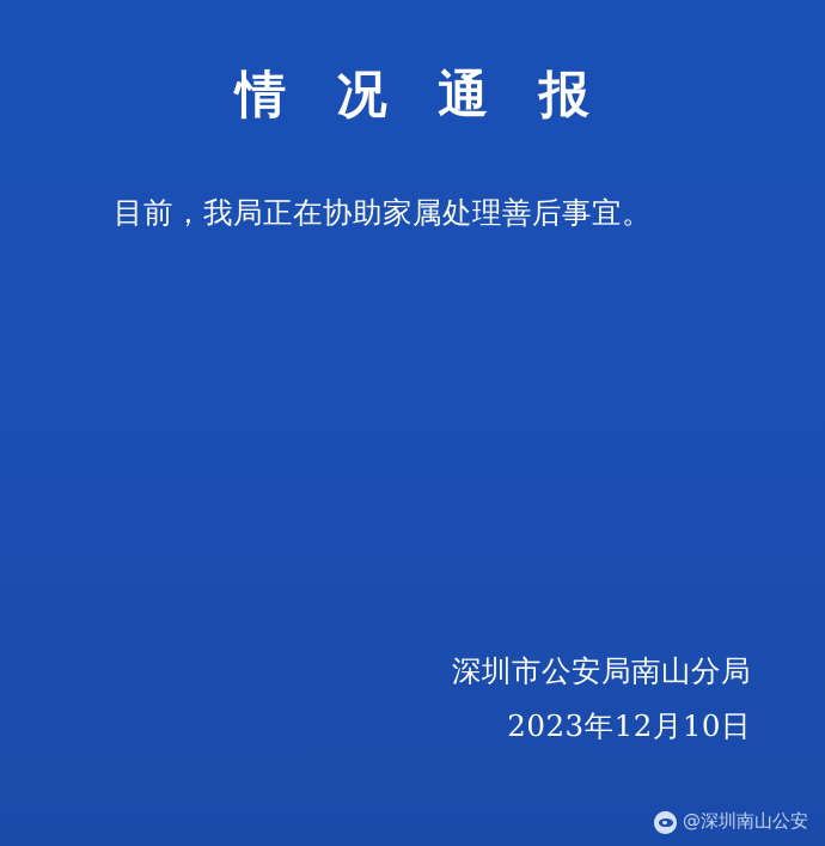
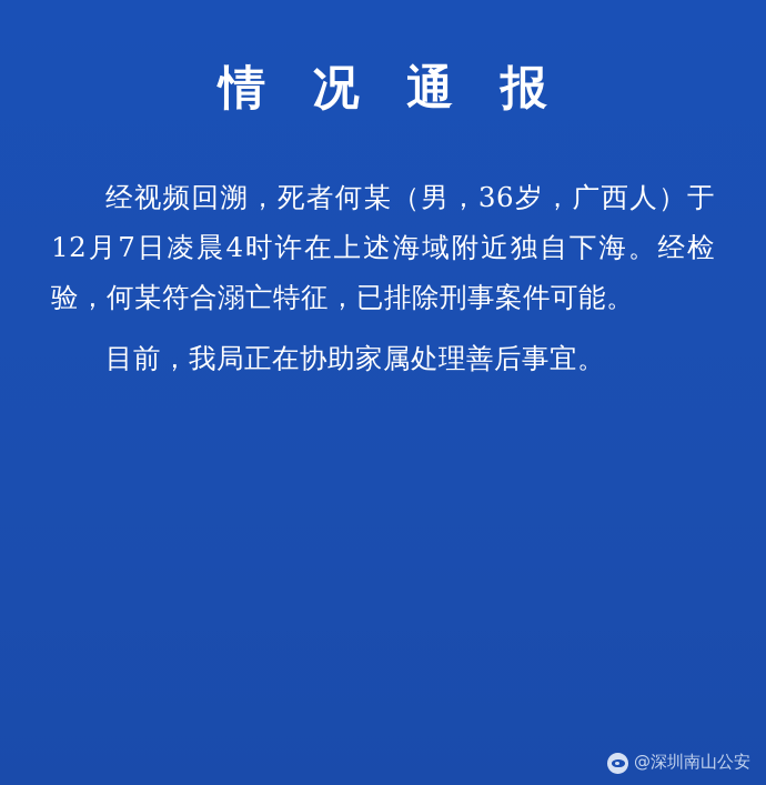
  情 况 通 报
+ 经视频回溯，死者何某（男，36岁，广西人）于12月7日凌晨4时许在上述海域附近独自下海。经检验，何某符合溺亡特征，已排除刑事案件可能。
  目前，我局正在协助家属处理善后事宜。
- 深圳市公安局南山分局
- 2023年12月10日
  @深圳南山公安
